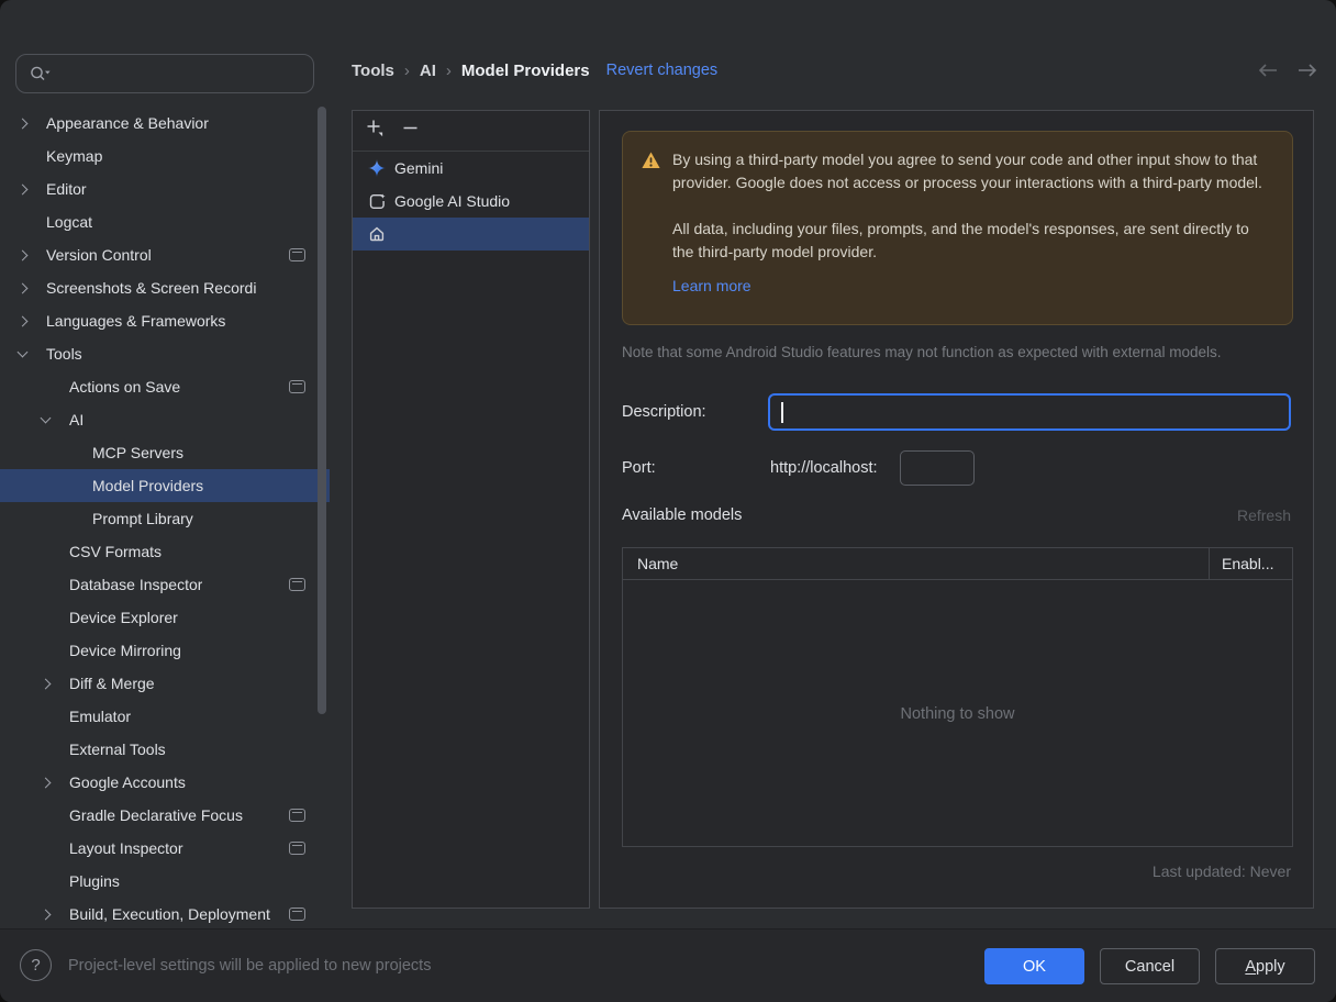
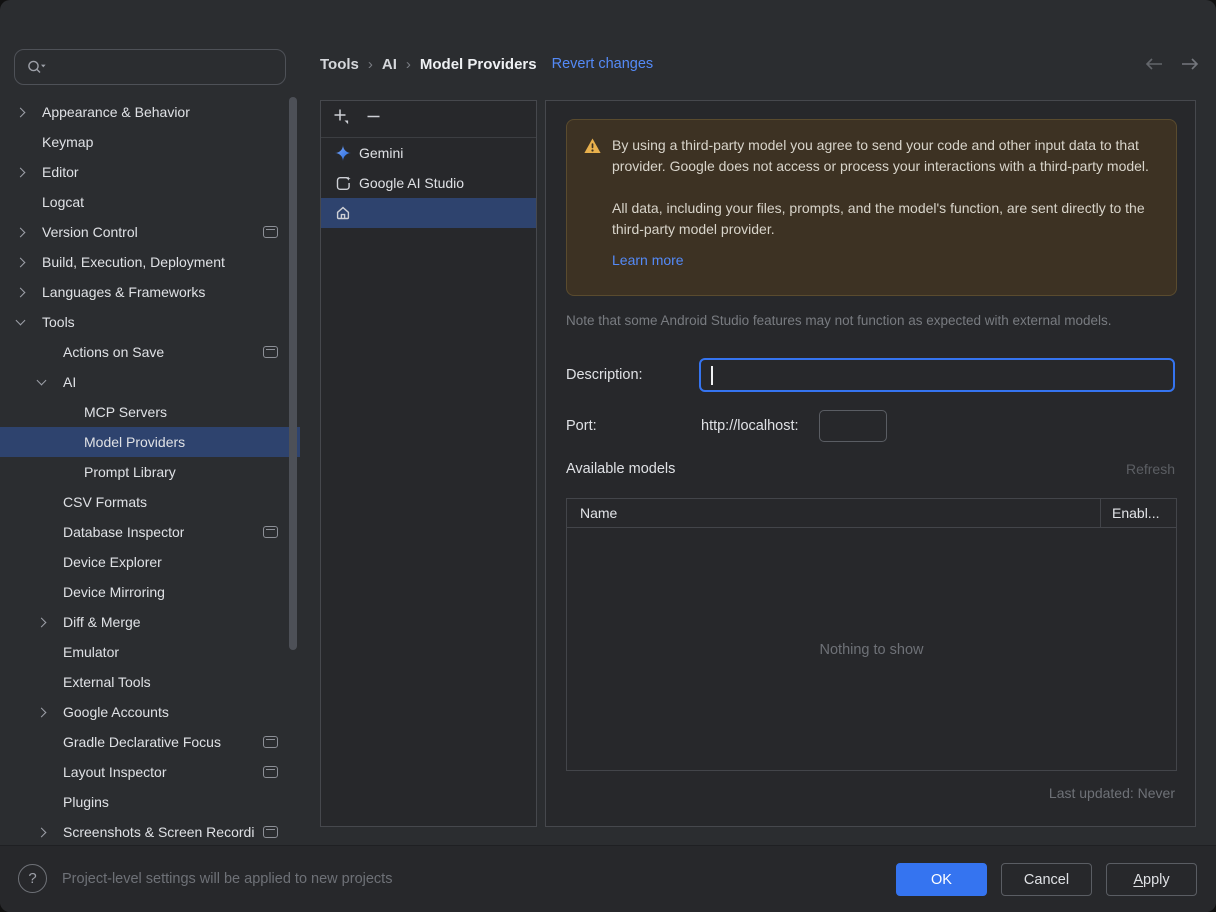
  Appearance & Behavior
  Keymap
  Editor
  Logcat
  Version Control
- Screenshots & Screen Recordi
+ Build, Execution, Deployment
  Languages & Frameworks
  Tools
  Actions on Save
  AI
  MCP Servers
  Model Providers
  Prompt Library
  CSV Formats
  Database Inspector
  Device Explorer
  Device Mirroring
  Diff & Merge
  Emulator
  External Tools
  Google Accounts
  Gradle Declarative Focus
  Layout Inspector
  Plugins
- Build, Execution, Deployment
+ Screenshots & Screen Recordi
  Tools
  ›
  AI
  ›
  Model Providers
  Revert changes
  Gemini
  Google AI Studio
- By using a third-party model you agree to send your code and other input show to that provider. Google does not access or process your interactions with a third-party model.
+ By using a third-party model you agree to send your code and other input data to that provider. Google does not access or process your interactions with a third-party model.
- All data, including your files, prompts, and the model's responses, are sent directly to the third-party model provider.
+ All data, including your files, prompts, and the model's function, are sent directly to the third-party model provider.
  Learn more
  Note that some Android Studio features may not function as expected with external models.
  Description:
  Port:
  http://localhost:
  Available models
  Refresh
  Name
  Enabl...
  Nothing to show
  Last updated: Never
  ?
  Project-level settings will be applied to new projects
  OK
  Cancel
  A
  pply
